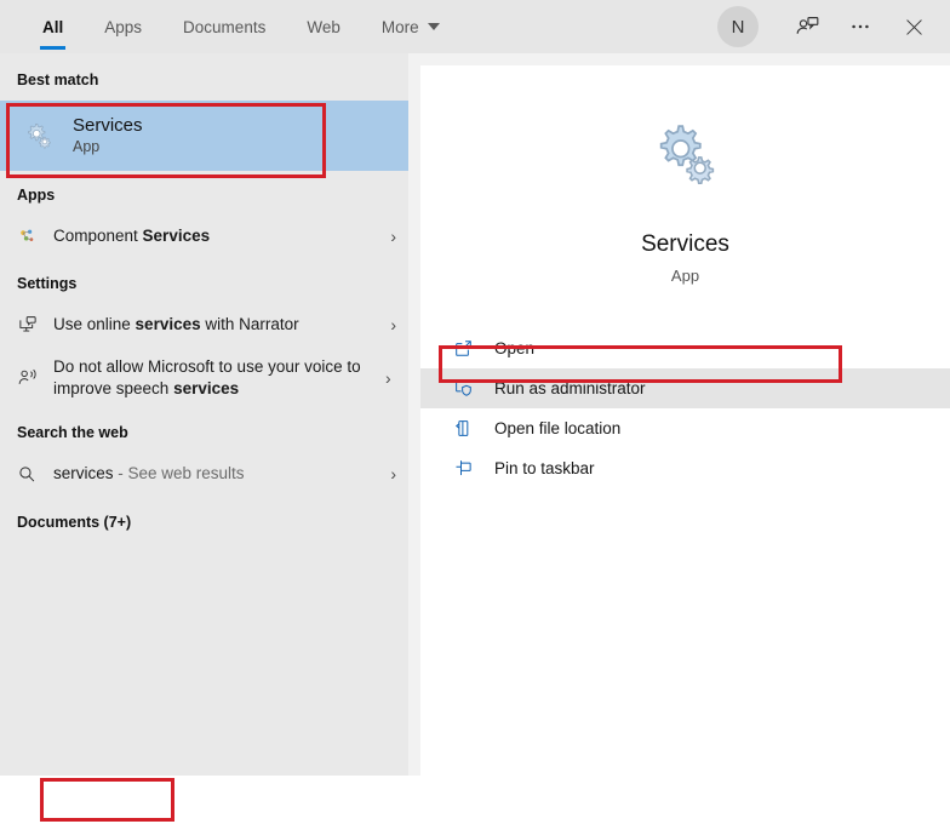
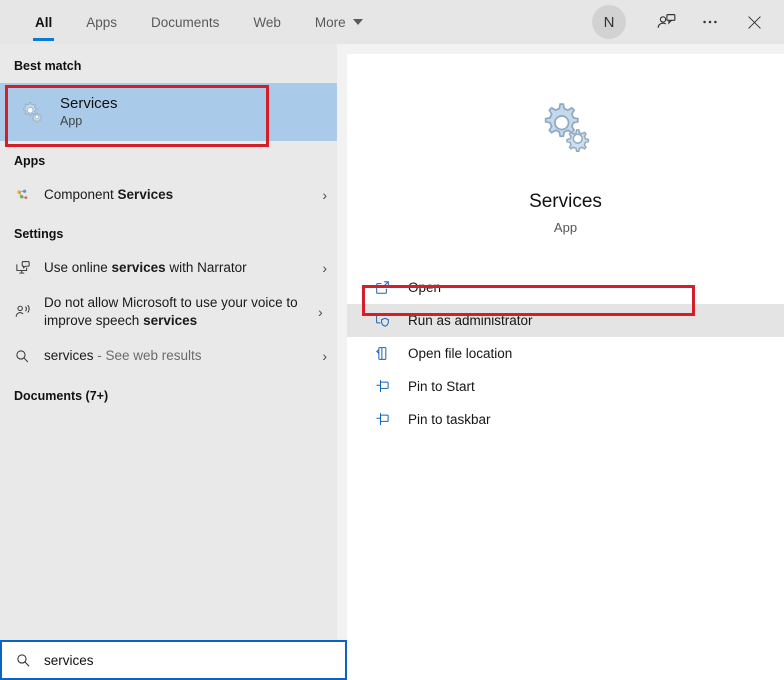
  All
  Apps
  Documents
  Web
  More
  N
  Best match
  Services
  App
  Apps
  Component Services
  ›
  Settings
  Use online services with Narrator
  ›
  Do not allow Microsoft to use your voice to improve speech services
  ›
- Search the web
  services - See web results
  ›
  Documents (7+)
  Services
  App
  Open
  Run as administrator
  Open file location
+ Pin to Start
  Pin to taskbar
+ services
